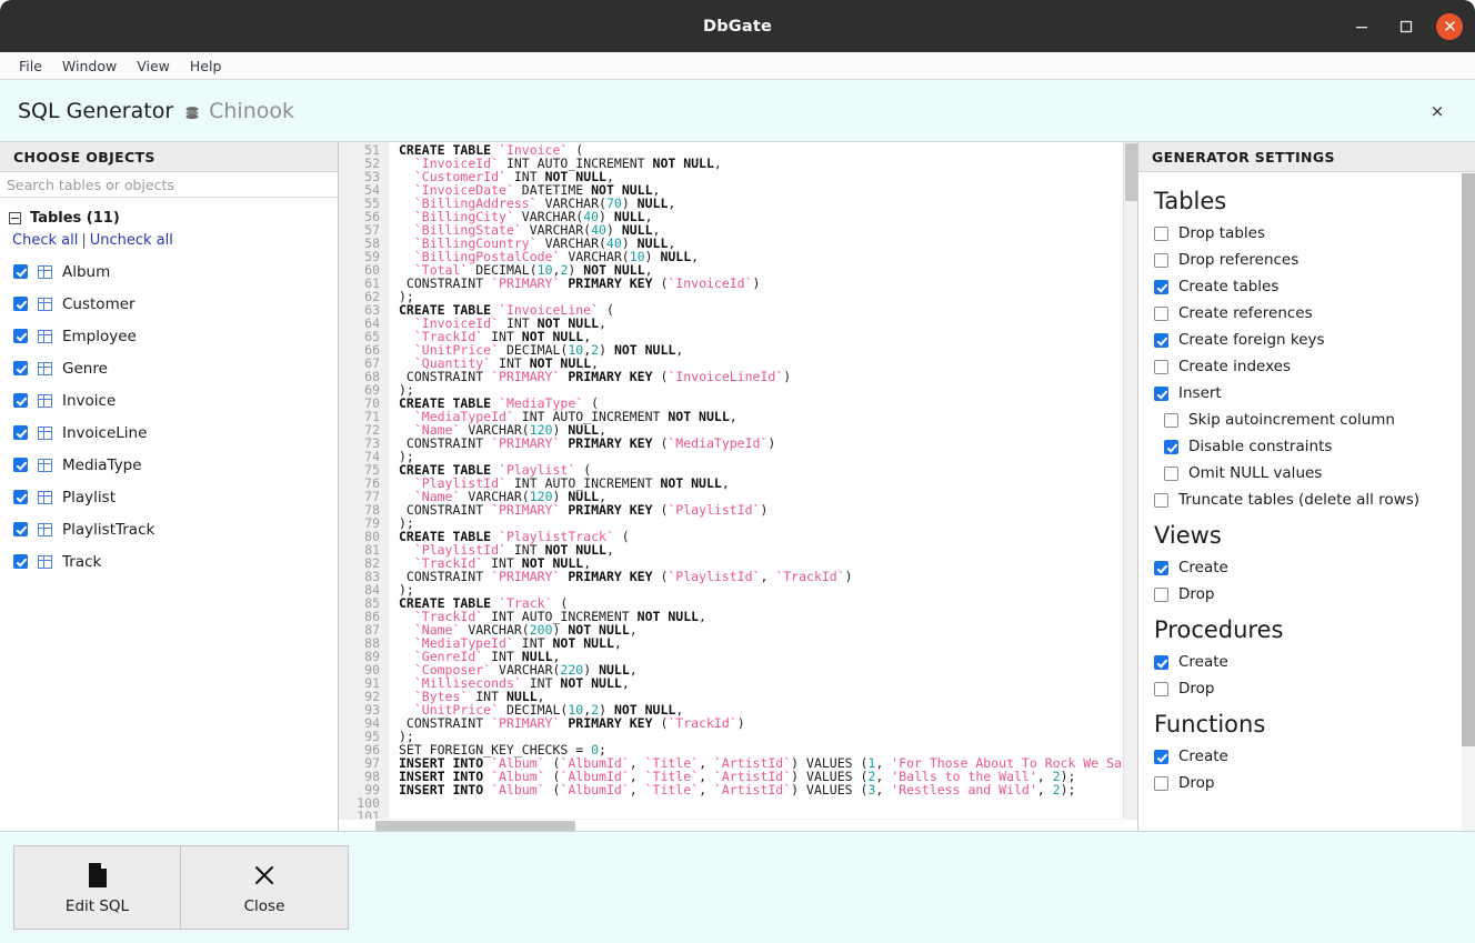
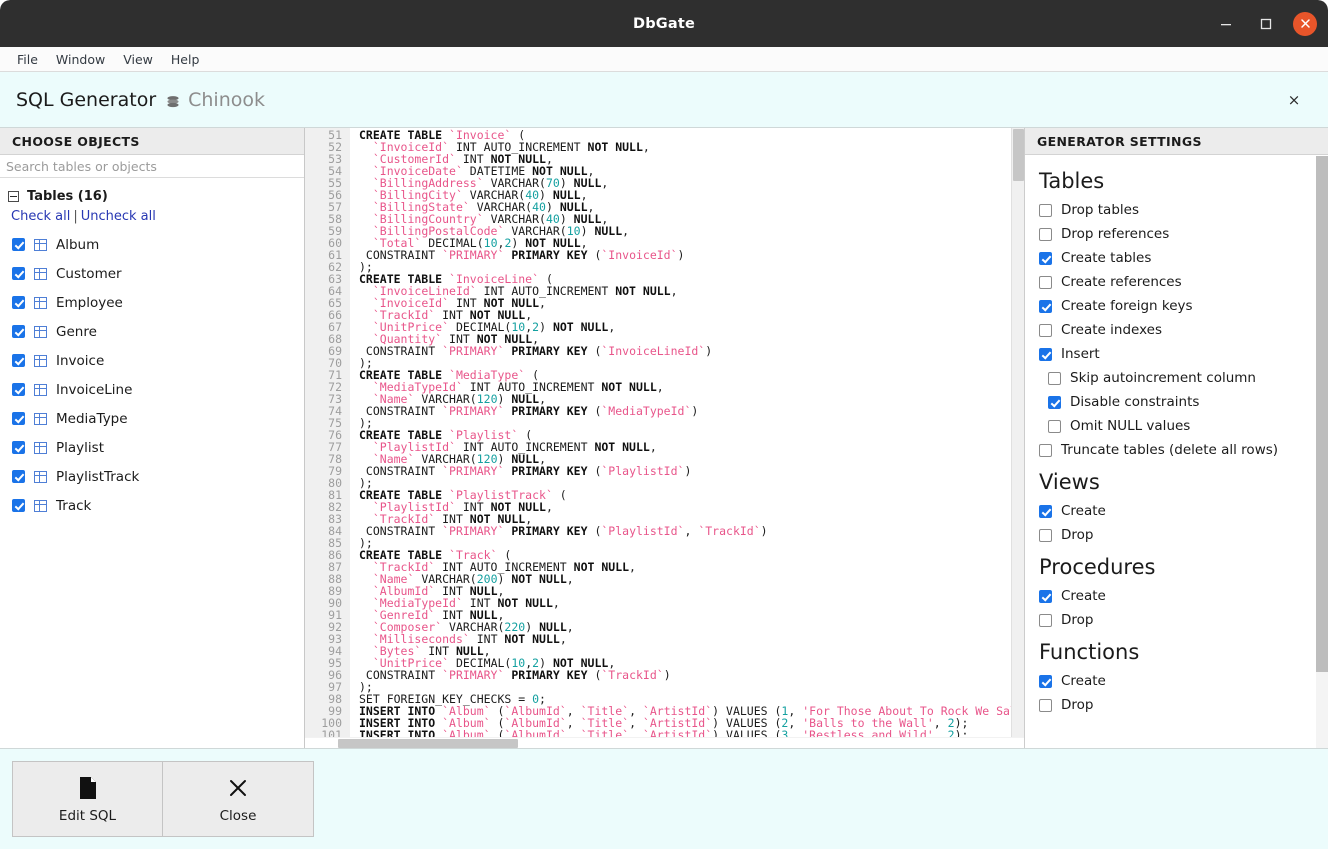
  DbGate
  File
  Window
  View
  Help
  SQL Generator
  Chinook
  ×
  CHOOSE OBJECTS
  Search tables or objects
- Tables (11)
+ Tables (16)
  Check all | Uncheck all
  Album
  Customer
  Employee
  Genre
  Invoice
  InvoiceLine
  MediaType
  Playlist
  PlaylistTrack
  Track
  51
  52
  53
  54
  55
  56
  57
  58
  59
  60
  61
  62
  63
  64
  65
  66
  67
  68
  69
  70
  71
  72
  73
  74
  75
  76
  77
  78
  79
  80
  81
  82
  83
  84
  85
  86
  87
  88
  89
  90
  91
  92
  93
  94
  95
  96
  97
  98
  99
  100
  101
  CREATE TABLE `Invoice` (
  `InvoiceId` INT AUTO_INCREMENT NOT NULL,
  `CustomerId` INT NOT NULL,
  `InvoiceDate` DATETIME NOT NULL,
  `BillingAddress` VARCHAR(70) NULL,
  `BillingCity` VARCHAR(40) NULL,
  `BillingState` VARCHAR(40) NULL,
  `BillingCountry` VARCHAR(40) NULL,
  `BillingPostalCode` VARCHAR(10) NULL,
  `Total` DECIMAL(10,2) NOT NULL,
  CONSTRAINT `PRIMARY` PRIMARY KEY (`InvoiceId`)
  );
  CREATE TABLE `InvoiceLine` (
+ `InvoiceLineId` INT AUTO_INCREMENT NOT NULL,
  `InvoiceId` INT NOT NULL,
  `TrackId` INT NOT NULL,
  `UnitPrice` DECIMAL(10,2) NOT NULL,
  `Quantity` INT NOT NULL,
  CONSTRAINT `PRIMARY` PRIMARY KEY (`InvoiceLineId`)
  );
  CREATE TABLE `MediaType` (
  `MediaTypeId` INT AUTO_INCREMENT NOT NULL,
  `Name` VARCHAR(120) NULL,
  CONSTRAINT `PRIMARY` PRIMARY KEY (`MediaTypeId`)
  );
  CREATE TABLE `Playlist` (
  `PlaylistId` INT AUTO_INCREMENT NOT NULL,
  `Name` VARCHAR(120) NULL,
  CONSTRAINT `PRIMARY` PRIMARY KEY (`PlaylistId`)
  );
  CREATE TABLE `PlaylistTrack` (
  `PlaylistId` INT NOT NULL,
  `TrackId` INT NOT NULL,
  CONSTRAINT `PRIMARY` PRIMARY KEY (`PlaylistId`, `TrackId`)
  );
  CREATE TABLE `Track` (
  `TrackId` INT AUTO_INCREMENT NOT NULL,
  `Name` VARCHAR(200) NOT NULL,
+ `AlbumId` INT NULL,
  `MediaTypeId` INT NOT NULL,
  `GenreId` INT NULL,
  `Composer` VARCHAR(220) NULL,
  `Milliseconds` INT NOT NULL,
  `Bytes` INT NULL,
  `UnitPrice` DECIMAL(10,2) NOT NULL,
  CONSTRAINT `PRIMARY` PRIMARY KEY (`TrackId`)
  );
  SET FOREIGN_KEY_CHECKS = 0;
  INSERT INTO `Album` (`AlbumId`, `Title`, `ArtistId`) VALUES (1, 'For Those About To Rock We Sa
  INSERT INTO `Album` (`AlbumId`, `Title`, `ArtistId`) VALUES (2, 'Balls to the Wall', 2);
  INSERT INTO `Album` (`AlbumId`, `Title`, `ArtistId`) VALUES (3, 'Restless and Wild', 2);
  GENERATOR SETTINGS
  Tables
  Drop tables
  Drop references
  Create tables
  Create references
  Create foreign keys
  Create indexes
  Insert
  Skip autoincrement column
  Disable constraints
  Omit NULL values
  Truncate tables (delete all rows)
  Views
  Create
  Drop
  Procedures
  Create
  Drop
  Functions
  Create
  Drop
  Edit SQL
  Close
